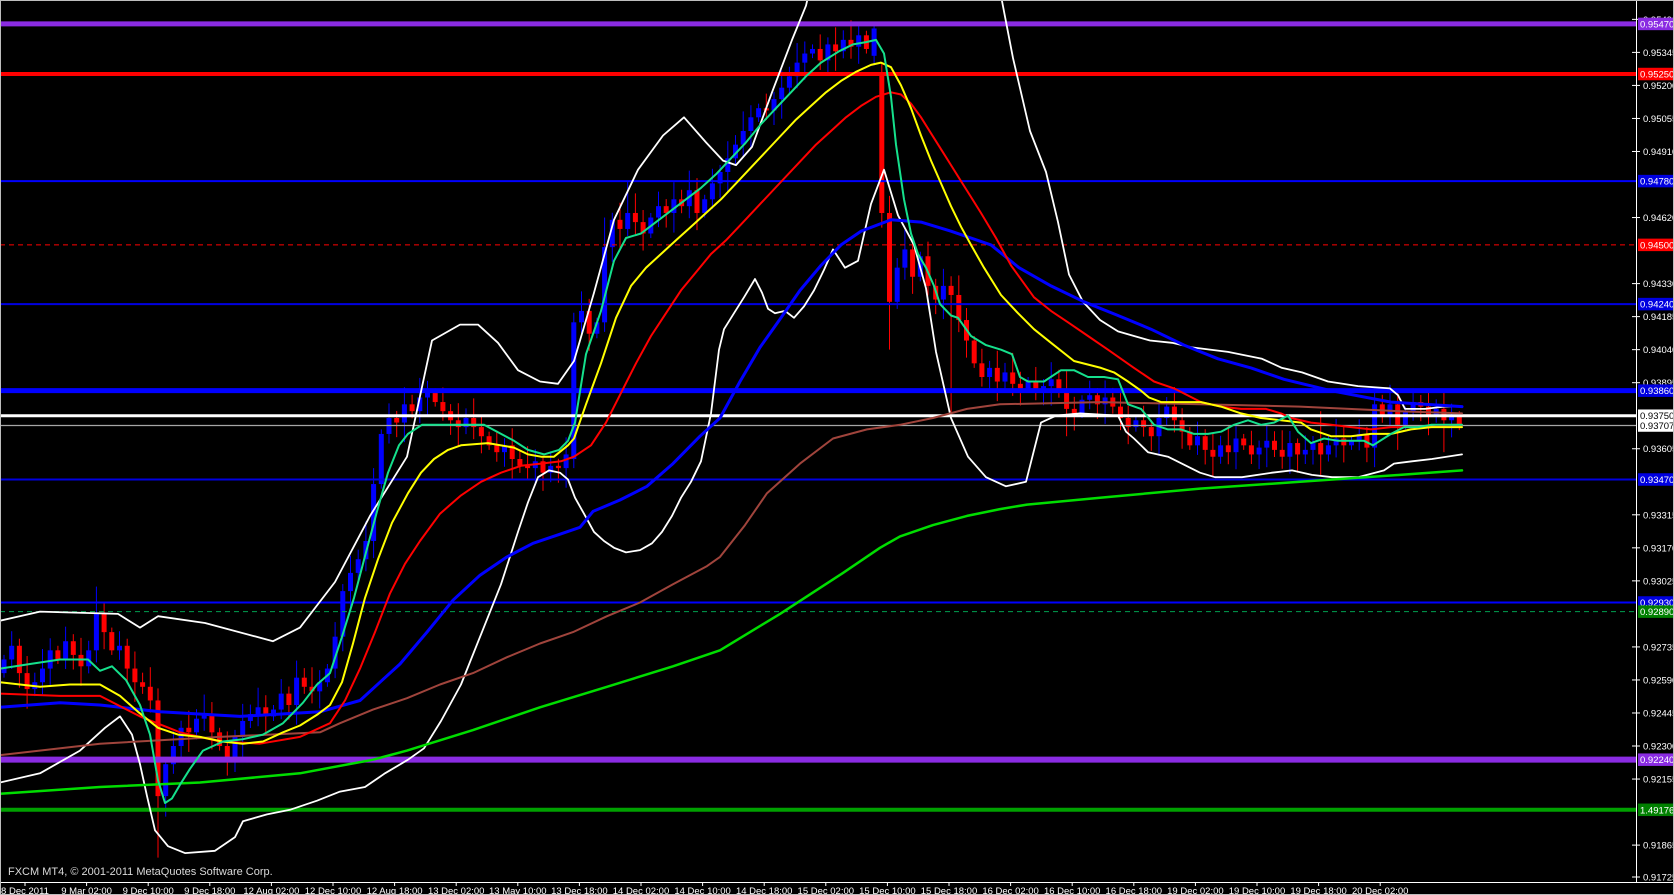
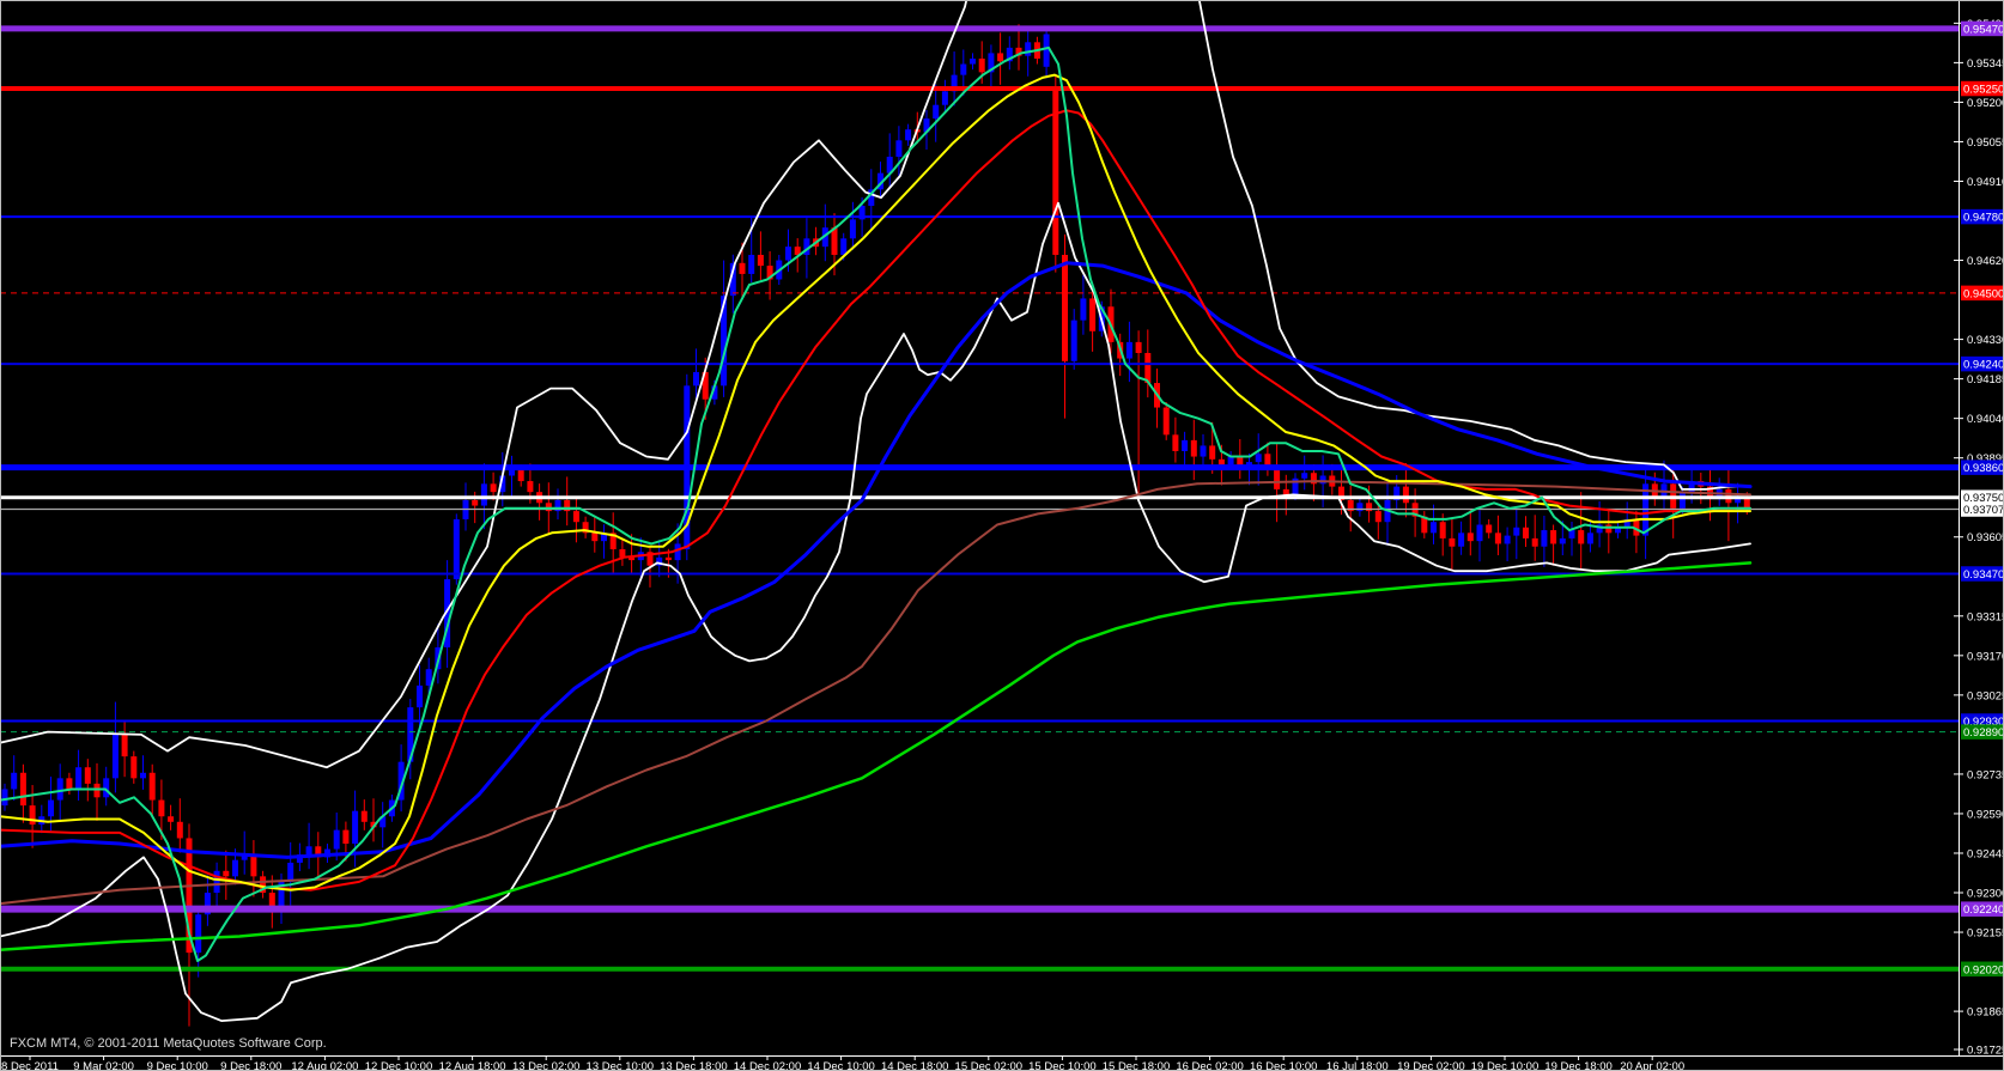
  0.9534
  0.9520
  0.9505
  0.9491
  0.9462
  0.9433
  0.9418
  0.9404
  0.9389
  0.9360
  0.9331
  0.9317
  0.9302
  0.9273
  0.9259
  0.9244
  0.9230
  0.9215
  0.9186
  0.9172
  0.95470
  0.95250
  0.94780
  0.94500
  0.94240
  0.93860
  0.93750
  0.93470
  0.92930
  0.92890
  0.92240
- 1.49176
+ 0.92020
  0.93707
  8 Dec 2011
  9 Mar 02:00
  9 Dec 10:00
  9 Dec 18:00
  12 Aug 02:00
  12 Dec 10:00
  12 Aug 18:00
  13 Dec 02:00
- 13 May 10:00
+ 13 Dec 10:00
  13 Dec 18:00
  14 Dec 02:00
  14 Dec 10:00
  14 Dec 18:00
  15 Dec 02:00
  15 Dec 10:00
  15 Dec 18:00
  16 Dec 02:00
  16 Dec 10:00
- 16 Dec 18:00
+ 16 Jul 18:00
  19 Dec 02:00
  19 Dec 10:00
  19 Dec 18:00
- 20 Dec 02:00
+ 20 Apr 02:00
  FXCM MT4, © 2001-2011 MetaQuotes Software Corp.
